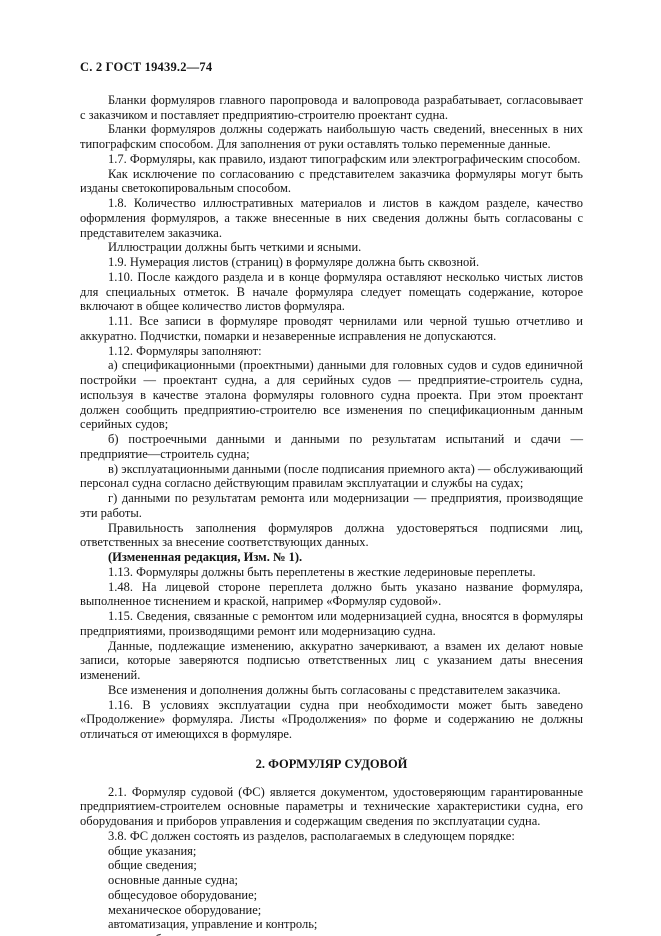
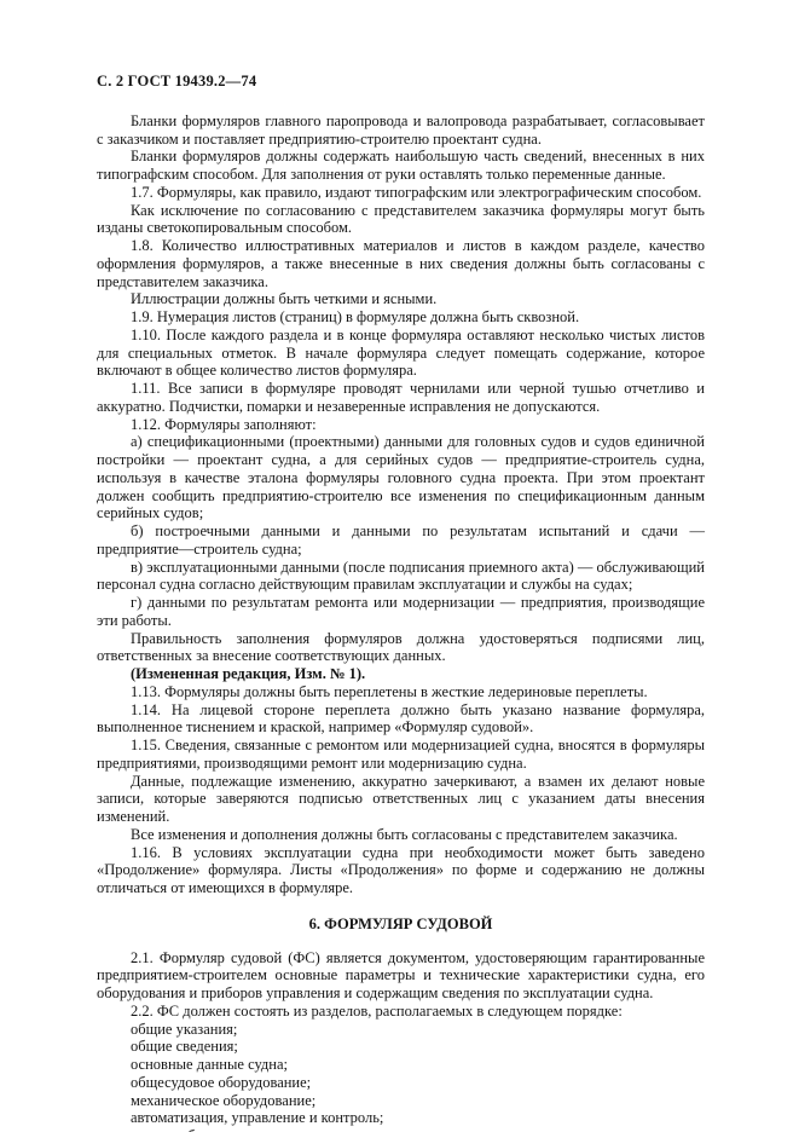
  С. 2 ГОСТ 19439.2—74
  Бланки формуляров главного паропровода и валопровода разрабатывает, согласовывает с заказчиком и поставляет предприятию-строителю проектант судна.
  Бланки формуляров должны содержать наибольшую часть сведений, внесенных в них типографским способом. Для заполнения от руки оставлять только переменные данные.
  1.7. Формуляры, как правило, издают типографским или электрографическим способом.
  Как исключение по согласованию с представителем заказчика формуляры могут быть изданы светокопировальным способом.
  1.8. Количество иллюстративных материалов и листов в каждом разделе, качество оформления формуляров, а также внесенные в них сведения должны быть согласованы с представителем заказчика.
  Иллюстрации должны быть четкими и ясными.
  1.9. Нумерация листов (страниц) в формуляре должна быть сквозной.
  1.10. После каждого раздела и в конце формуляра оставляют несколько чистых листов для специальных отметок. В начале формуляра следует помещать содержание, которое включают в общее количество листов формуляра.
  1.11. Все записи в формуляре проводят чернилами или черной тушью отчетливо и аккуратно. Подчистки, помарки и незаверенные исправления не допускаются.
  1.12. Формуляры заполняют:
  а) спецификационными (проектными) данными для головных судов и судов единичной постройки — проектант судна, а для серийных судов — предприятие-строитель судна, используя в качестве эталона формуляры головного судна проекта. При этом проектант должен сообщить предприятию-строителю все изменения по спецификационным данным серийных судов;
  б) построечными данными и данными по результатам испытаний и сдачи — предприятие—строитель судна;
  в) эксплуатационными данными (после подписания приемного акта) — обслуживающий персонал судна согласно действующим правилам эксплуатации и службы на судах;
  г) данными по результатам ремонта или модернизации — предприятия, производящие эти работы.
  Правильность заполнения формуляров должна удостоверяться подписями лиц, ответственных за внесение соответствующих данных.
  (Измененная редакция, Изм. № 1).
  1.13. Формуляры должны быть переплетены в жесткие ледериновые переплеты.
- 1.48. На лицевой стороне переплета должно быть указано название формуляра, выполненное тиснением и краской, например «Формуляр судовой».
+ 1.14. На лицевой стороне переплета должно быть указано название формуляра, выполненное тиснением и краской, например «Формуляр судовой».
  1.15. Сведения, связанные с ремонтом или модернизацией судна, вносятся в формуляры предприятиями, производящими ремонт или модернизацию судна.
  Данные, подлежащие изменению, аккуратно зачеркивают, а взамен их делают новые записи, которые заверяются подписью ответственных лиц с указанием даты внесения изменений.
  Все изменения и дополнения должны быть согласованы с представителем заказчика.
  1.16. В условиях эксплуатации судна при необходимости может быть заведено «Продолжение» формуляра. Листы «Продолжения» по форме и содержанию не должны отличаться от имеющихся в формуляре.
- 2. ФОРМУЛЯР СУДОВОЙ
+ 6. ФОРМУЛЯР СУДОВОЙ
  2.1. Формуляр судовой (ФС) является документом, удостоверяющим гарантированные предприятием-строителем основные параметры и технические характеристики судна, его оборудования и приборов управления и содержащим сведения по эксплуатации судна.
- 3.8. ФС должен состоять из разделов, располагаемых в следующем порядке:
+ 2.2. ФС должен состоять из разделов, располагаемых в следующем порядке:
  общие указания;
  общие сведения;
  основные данные судна;
  общесудовое оборудование;
  механическое оборудование;
  автоматизация, управление и контроль;
